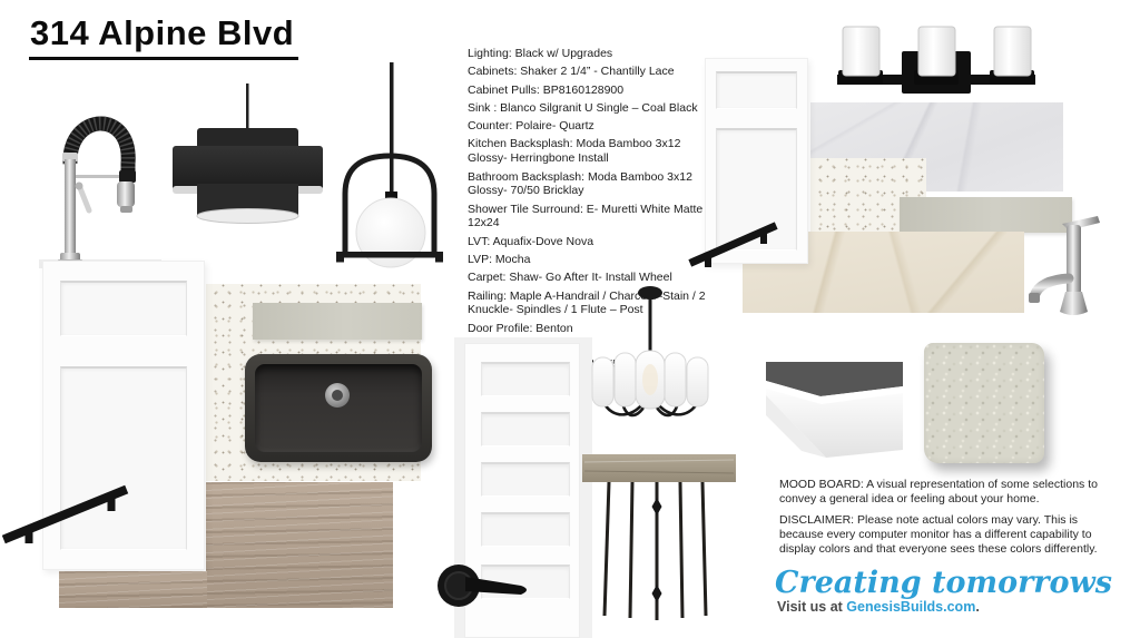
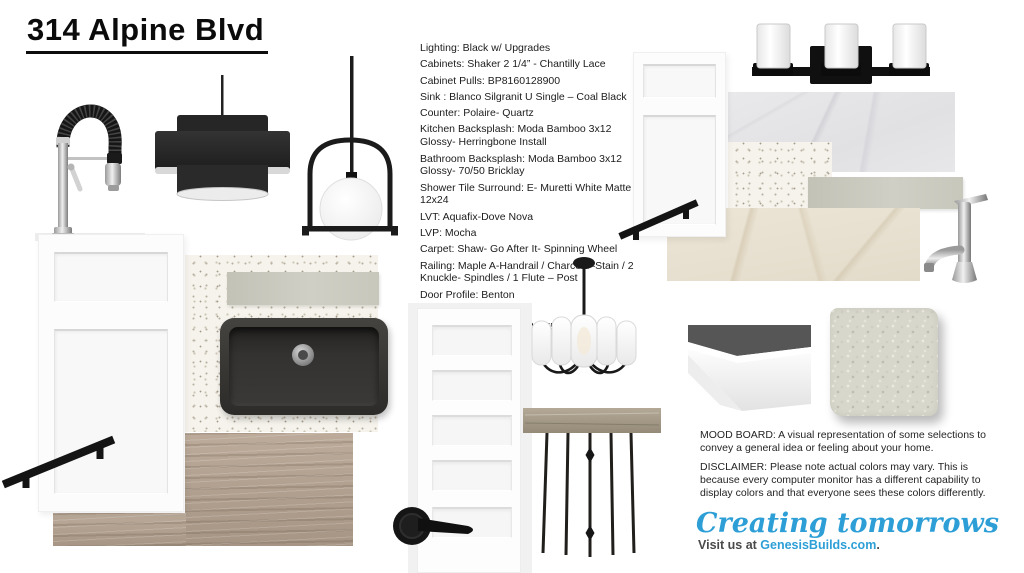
  314 Alpine Blvd
  Lighting: Black w/ Upgrades
  Cabinets: Shaker 2 1/4” - Chantilly Lace
  Cabinet Pulls: BP8160128900
  Sink : Blanco Silgranit U Single – Coal Black
  Counter: Polaire- Quartz
  Kitchen Backsplash: Moda Bamboo 3x12 Glossy- Herringbone Install
  Bathroom Backsplash: Moda Bamboo 3x12 Glossy- 70/50 Bricklay
  Shower Tile Surround: E- Muretti White Matte 12x24
  LVT: Aquafix-Dove Nova
  LVP: Mocha
- Carpet: Shaw- Go After It- Install Wheel
+ Carpet: Shaw- Go After It- Spinning Wheel
  Railing: Maple A-Handrail / CharcStain / 2 Knuckle- Spindles / 1 Flute – Post
  Door Profile: Benton
  MOOD BOARD: A visual representation of some selections to convey a general idea or feeling about your home.
  DISCLAIMER: Please note actual colors may vary. This is because every computer monitor has a different capability to display colors and that everyone sees these colors differently.
  Creating tomorrows
  Visit us at GenesisBuilds.com.
